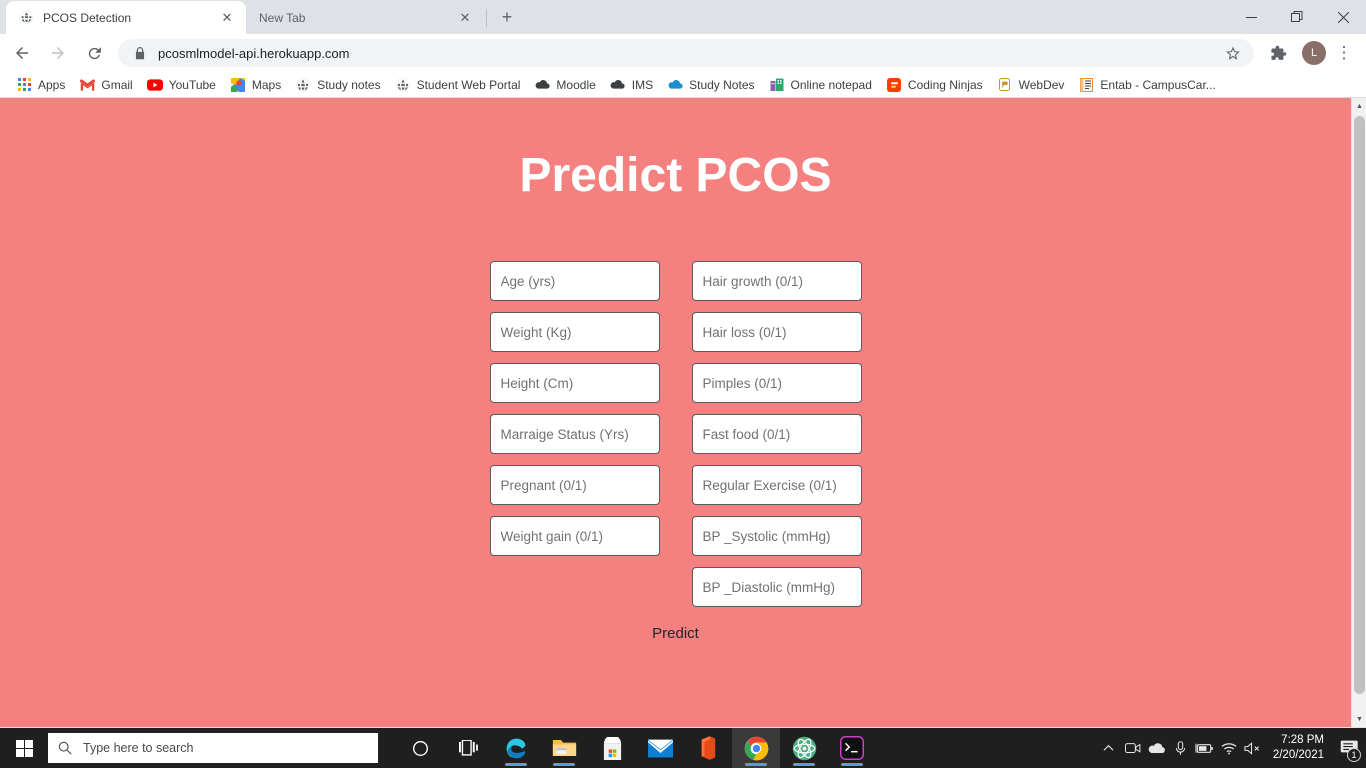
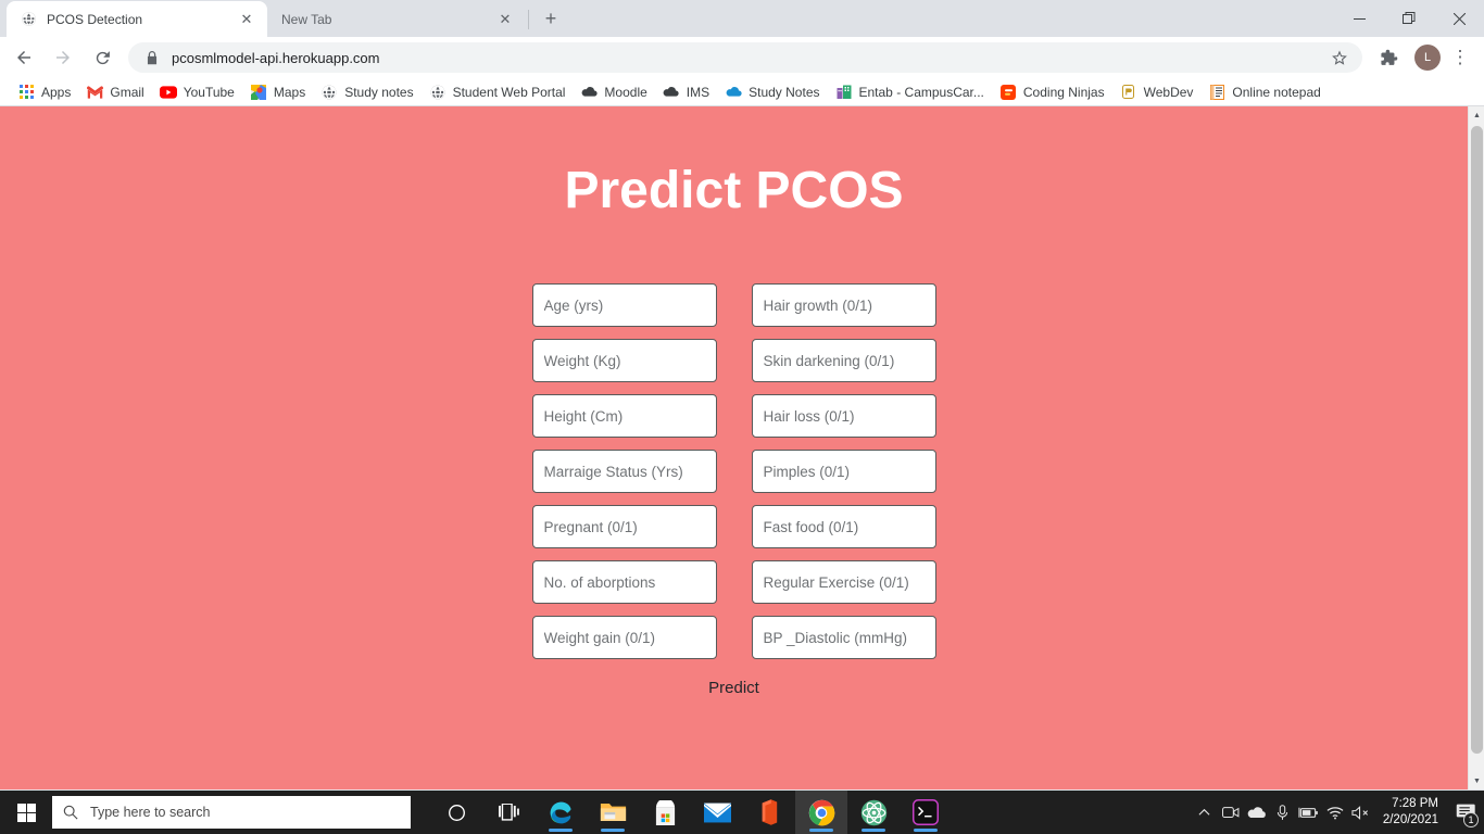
  PCOS Detection
  ✕
  New Tab
  ✕
  +
  pcosmlmodel-api.herokuapp.com
  L
  ⋮
  Apps
  Gmail
  YouTube
  Maps
  Study notes
  Student Web Portal
  Moodle
  IMS
  Study Notes
- Online notepad
+ Entab - CampusCar...
  Coding Ninjas
  WebDev
- Entab - CampusCar...
+ Online notepad
  Predict PCOS
  Age (yrs)
  Weight (Kg)
  Height (Cm)
  Marraige Status (Yrs)
  Pregnant (0/1)
+ No. of aborptions
  Weight gain (0/1)
  Hair growth (0/1)
+ Skin darkening (0/1)
  Hair loss (0/1)
  Pimples (0/1)
  Fast food (0/1)
  Regular Exercise (0/1)
- BP _Systolic (mmHg)
  BP _Diastolic (mmHg)
  Predict
  Type here to search
  7:28 PM
  2/20/2021
  1
